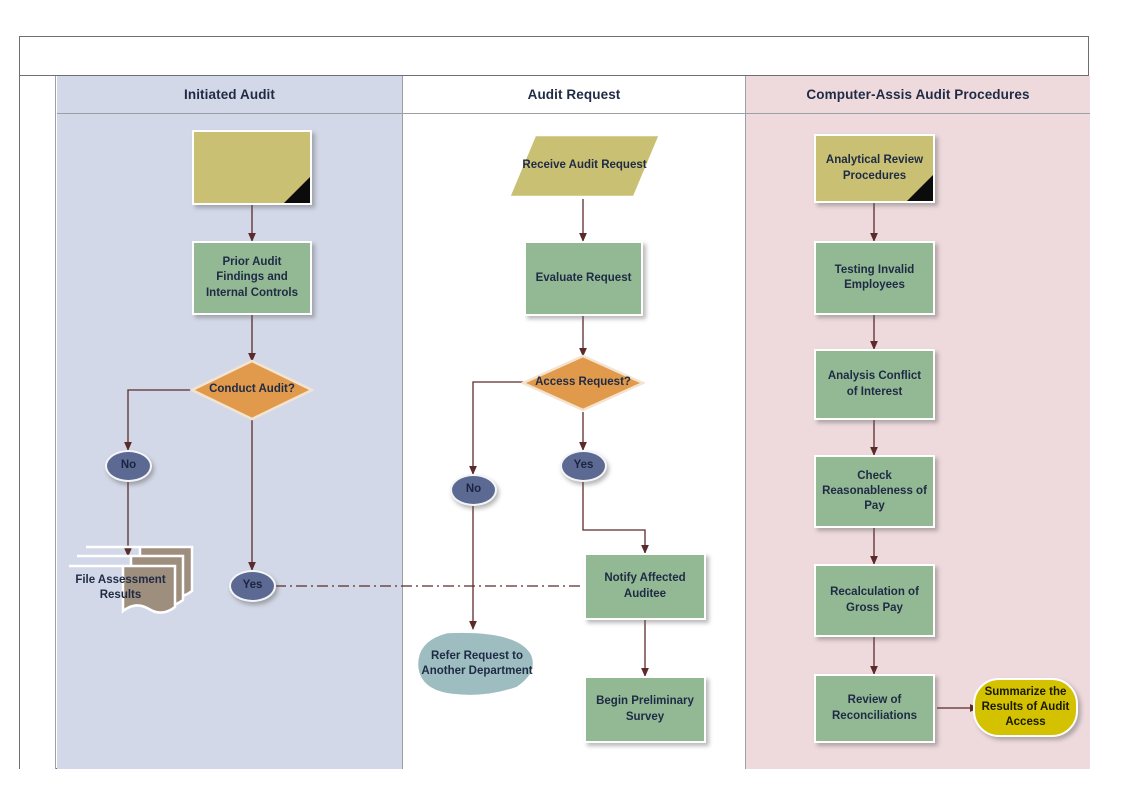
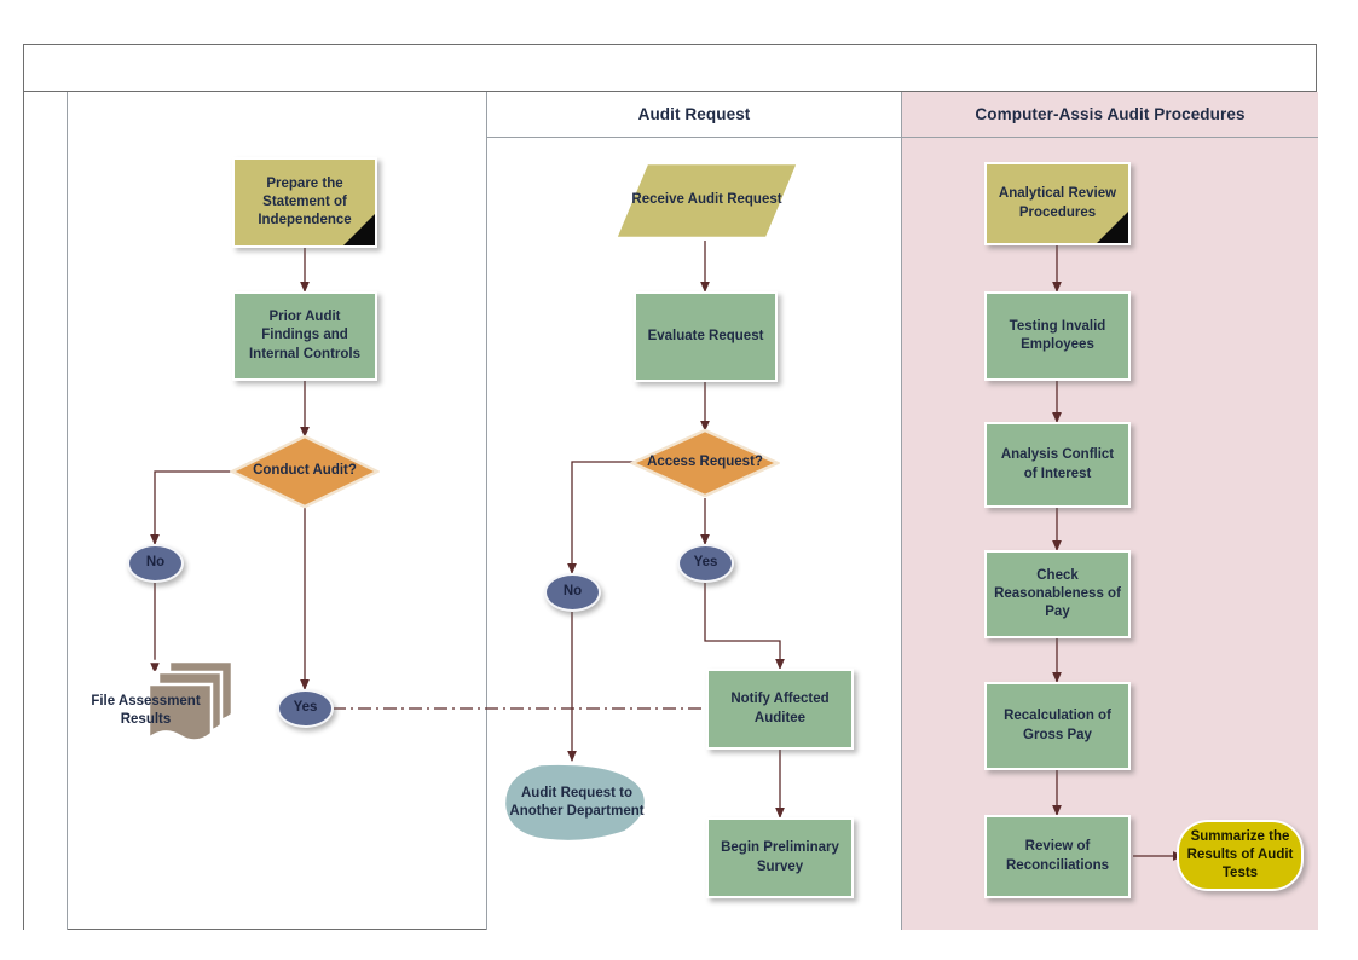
- Initiated Audit
  Audit Request
  Computer-Assis Audit Procedures
+ Prepare the Statement of Independence
  Prior Audit Findings and Internal Controls
  Conduct Audit?
  No
  Yes
  File Assessment Results
  Receive Audit Request
  Evaluate Request
  Access Request?
  No
  Yes
- Refer Request to Another Department
+ Audit Request to Another Department
  Notify Affected Auditee
  Begin Preliminary Survey
  Analytical Review Procedures
  Testing Invalid Employees
  Analysis Conflict of Interest
  Check Reasonableness of Pay
  Recalculation of Gross Pay
  Review of Reconciliations
- Summarize the Results of Audit Access
+ Summarize the Results of Audit Tests
